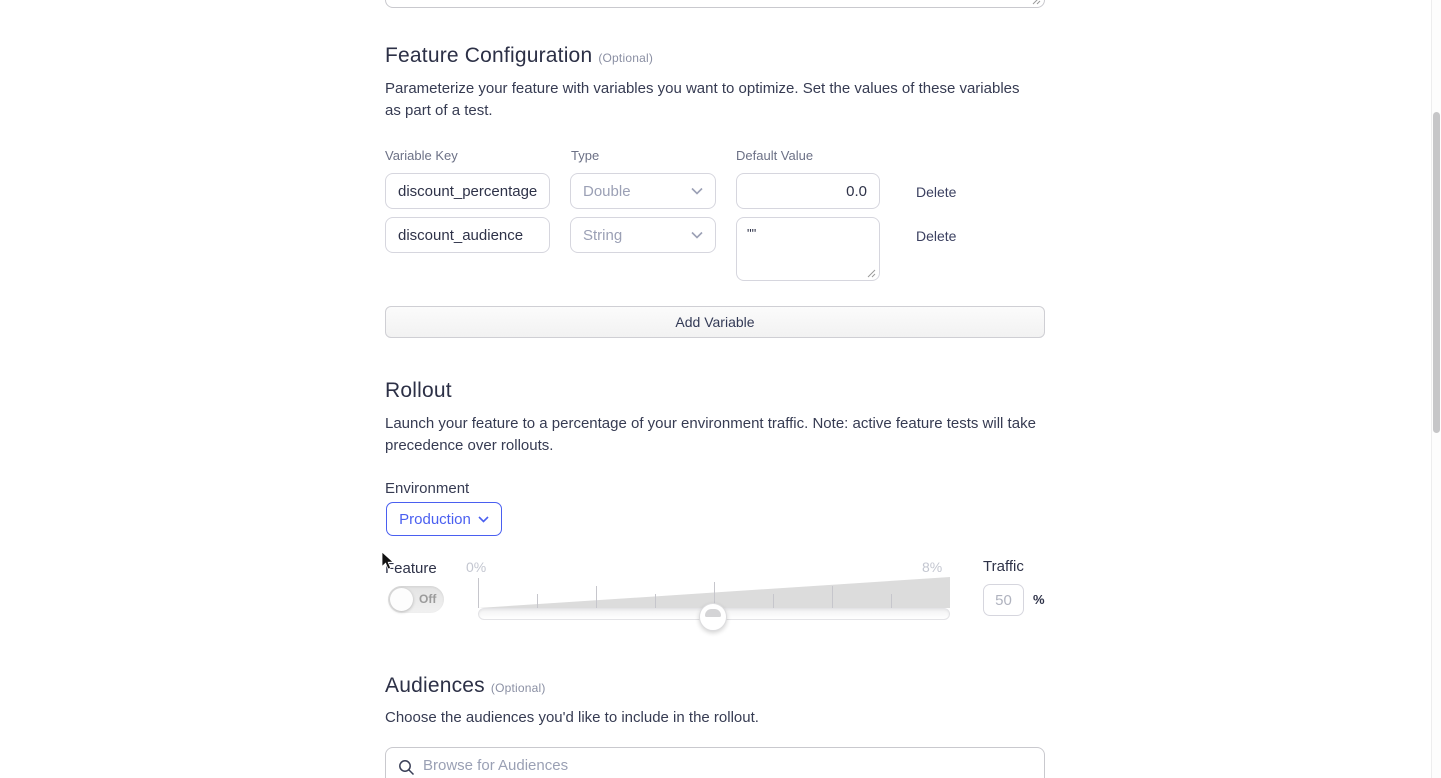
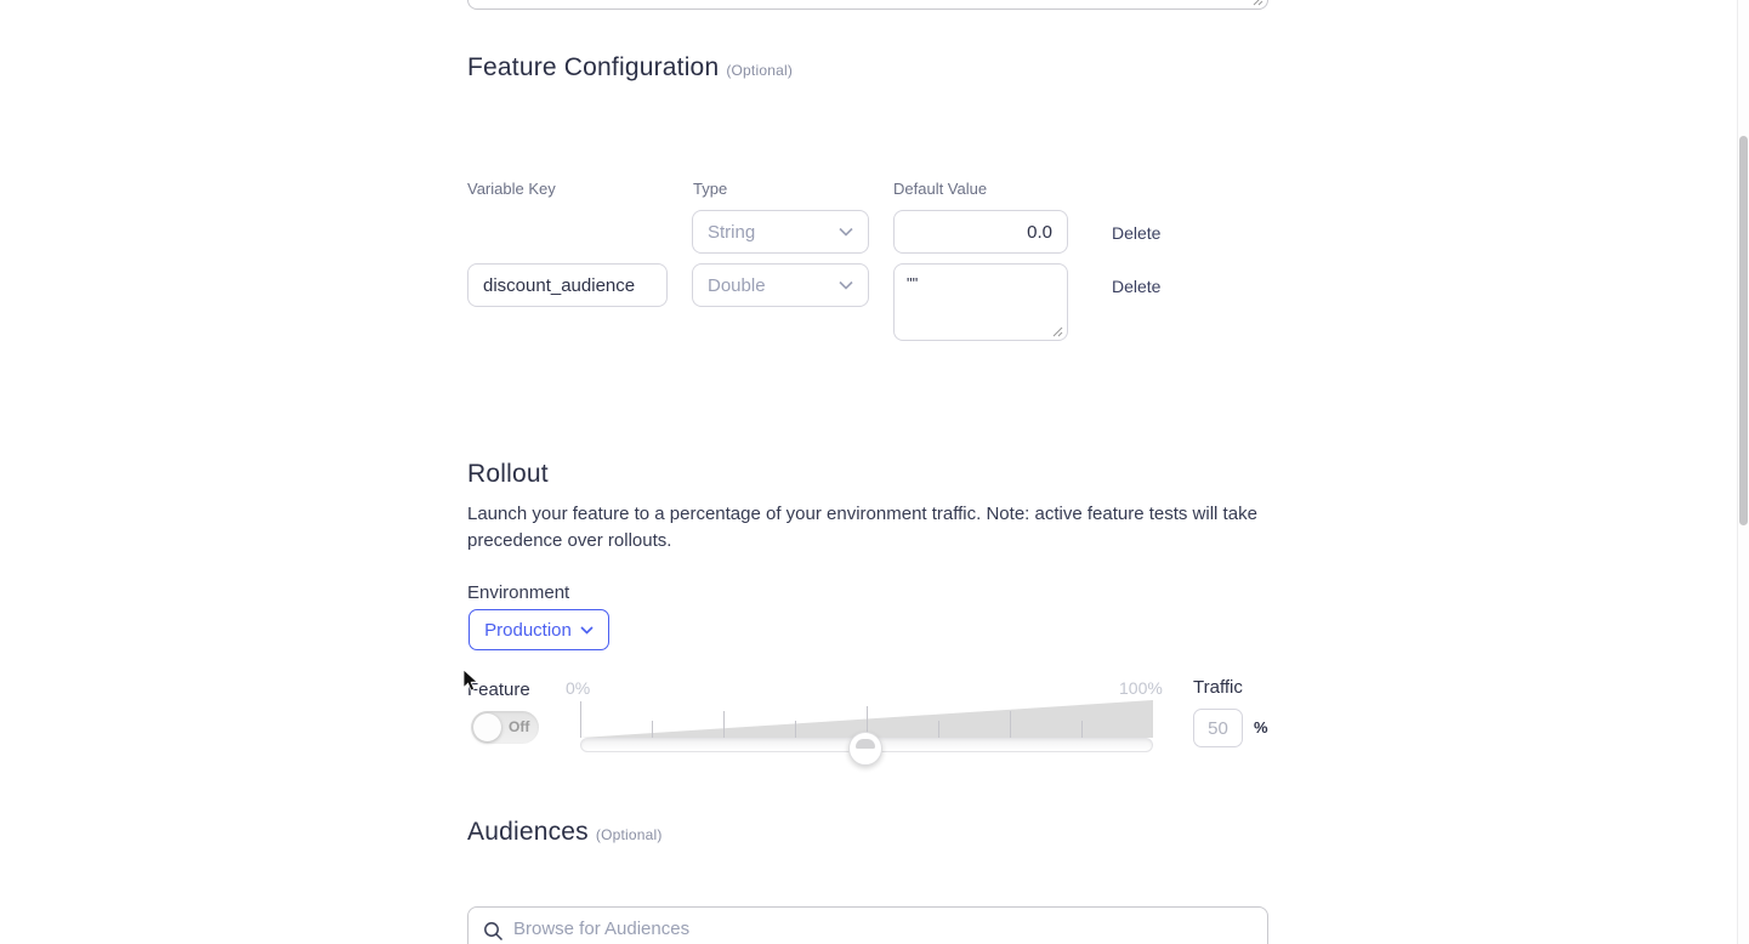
  Feature Configuration (Optional)
- Parameterize your feature with variables you want to optimize. Set the values of these variables as part of a test.
  Variable Key
  Type
  Default Value
- discount_percentage
- Double
+ String
  0.0
  Delete
  discount_audience
- String
+ Double
  ""
  Delete
- Add Variable
  Rollout
  Launch your feature to a percentage of your environment traffic. Note: active feature tests will take precedence over rollouts.
  Environment
  Production
  eature
  Off
  0%
- 8%
+ 100%
  Traffic
  50
  %
  Audiences (Optional)
- Choose the audiences you'd like to include in the rollout.
  Browse for Audiences
